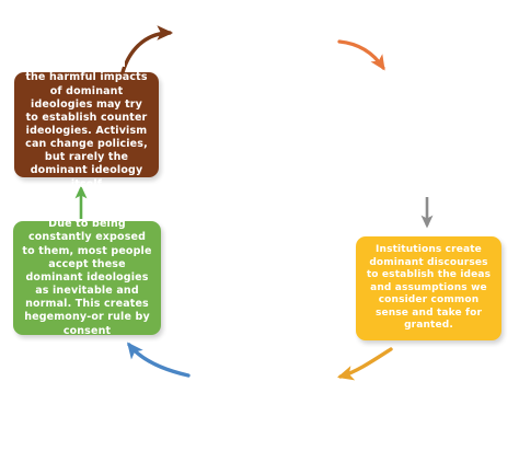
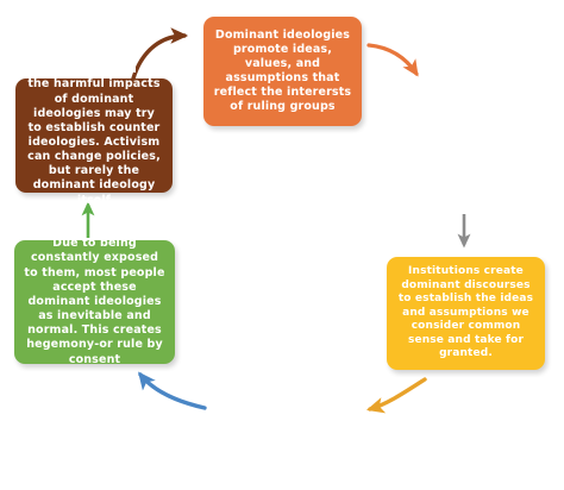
+ Dominant ideologies promote ideas, values, and assumptions that reflect the interersts of ruling groups
  Institutions create dominant discourses to establish the ideas and assumptions we consider common sense and take for granted.
  Due to being constantly exposed to them, most people accept these dominant ideologies as inevitable and normal. This creates hegemony-or rule by consent
  People exposed to the harmful impacts of dominant ideologies may try to establish counter ideologies. Activism can change policies, but rarely the dominant ideology itself
